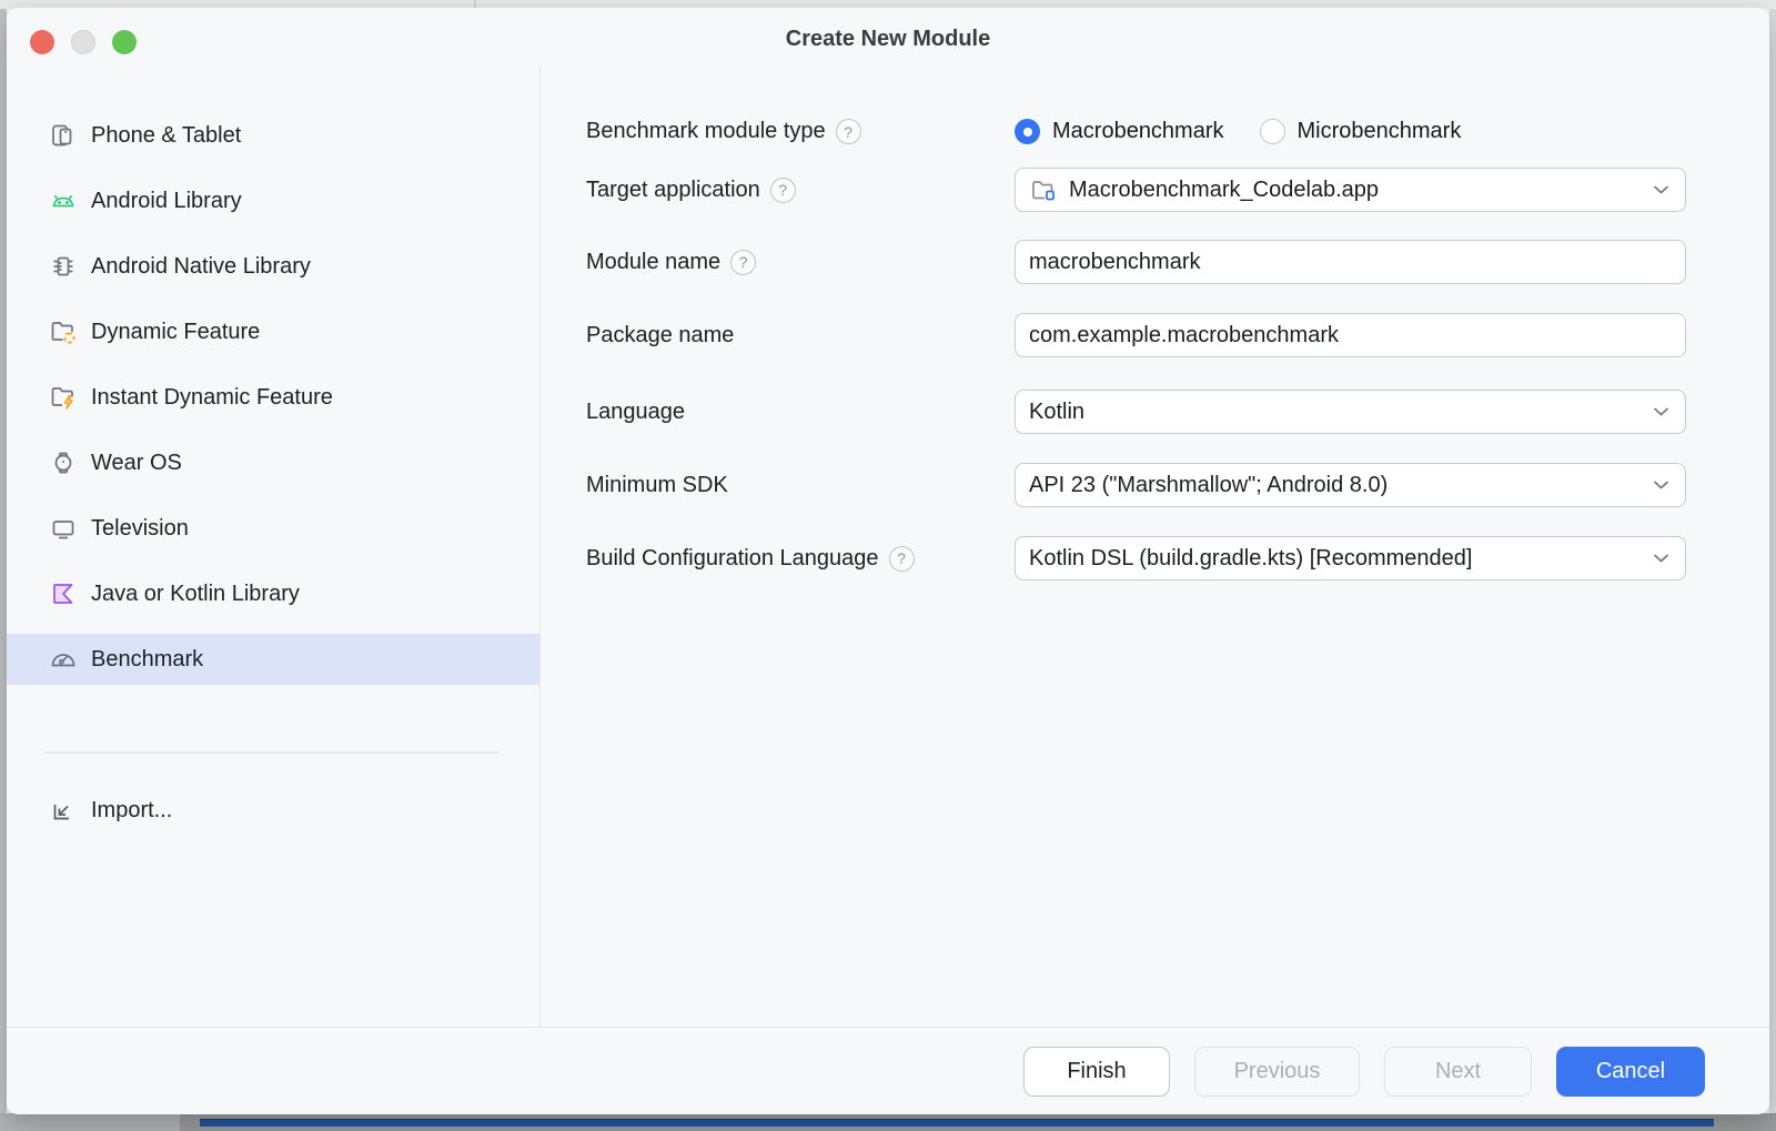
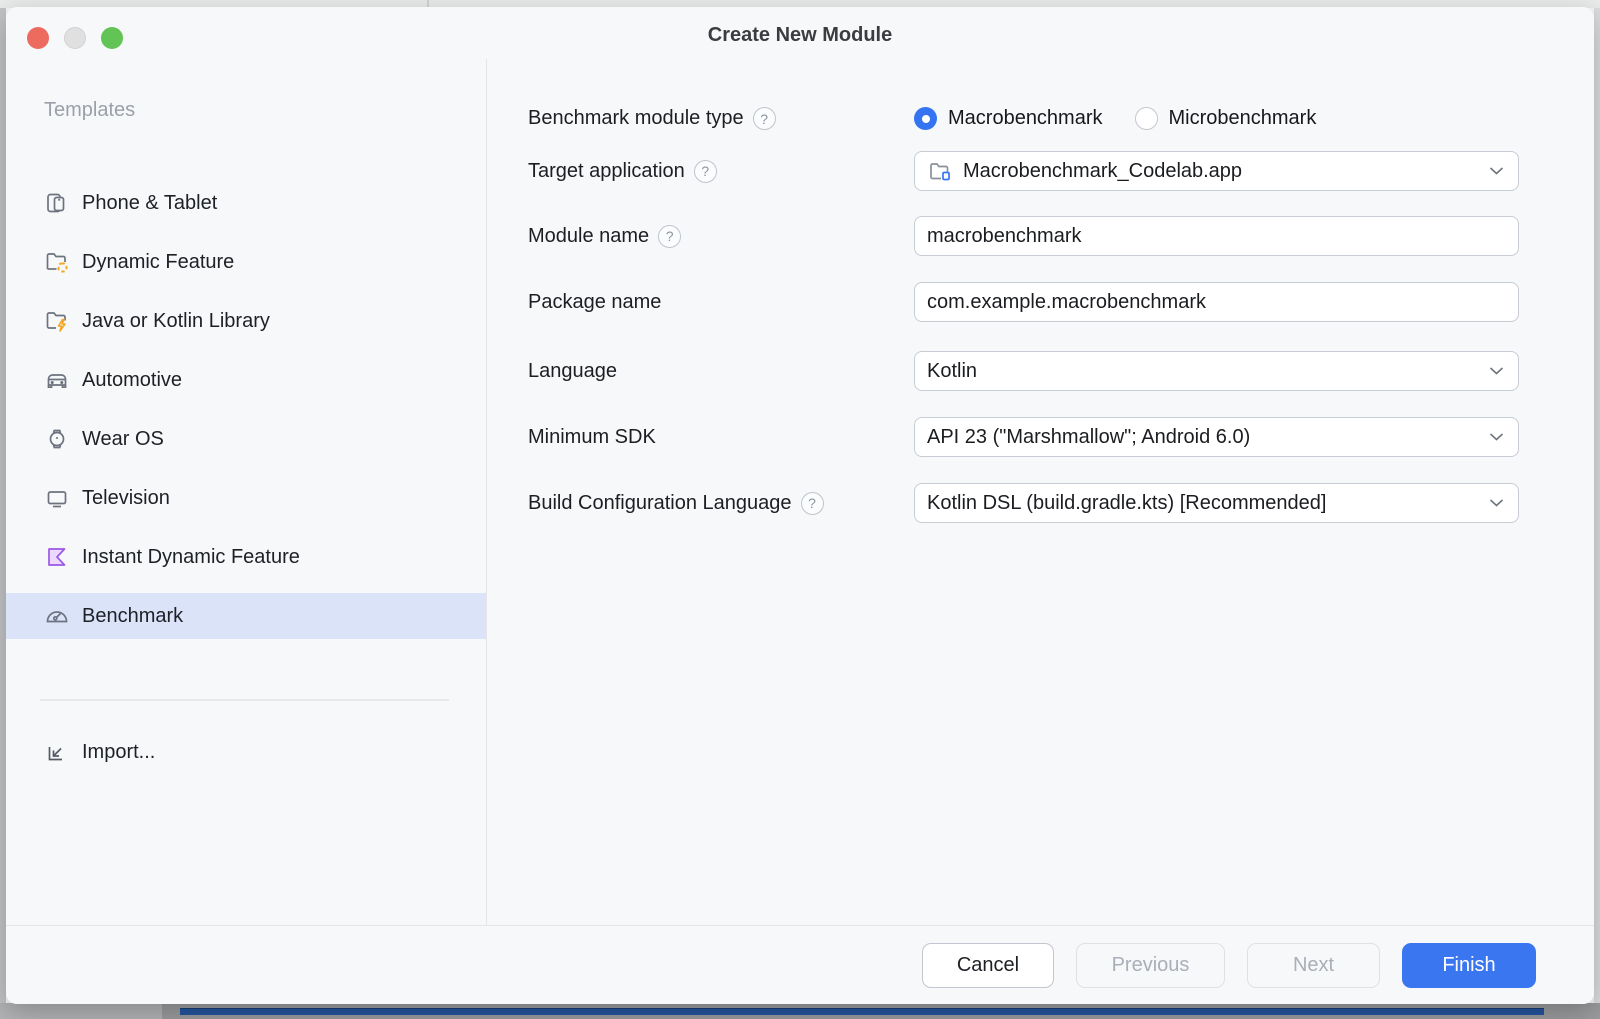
  Create New Module
+ Templates
  Phone & Tablet
- Android Library
- Android Native Library
  Dynamic Feature
- Instant Dynamic Feature
+ Java or Kotlin Library
+ Automotive
  Wear OS
  Television
- Java or Kotlin Library
+ Instant Dynamic Feature
  Benchmark
  Import...
  Benchmark module type
  ?
  Macrobenchmark
  Microbenchmark
  Target application
  ?
  Macrobenchmark_Codelab.app
  Module name
  ?
  macrobenchmark
  Package name
  com.example.macrobenchmark
  Language
  Kotlin
  Minimum SDK
- API 23 ("Marshmallow"; Android 8.0)
+ API 23 ("Marshmallow"; Android 6.0)
  Build Configuration Language
  ?
  Kotlin DSL (build.gradle.kts) [Recommended]
- Finish
+ Cancel
  Previous
  Next
- Cancel
+ Finish
